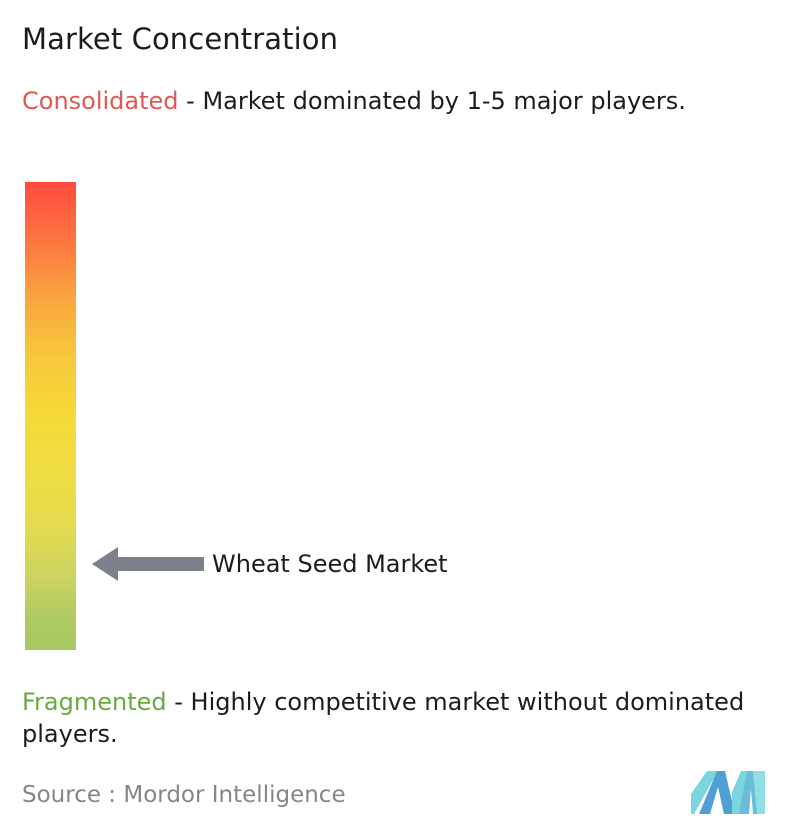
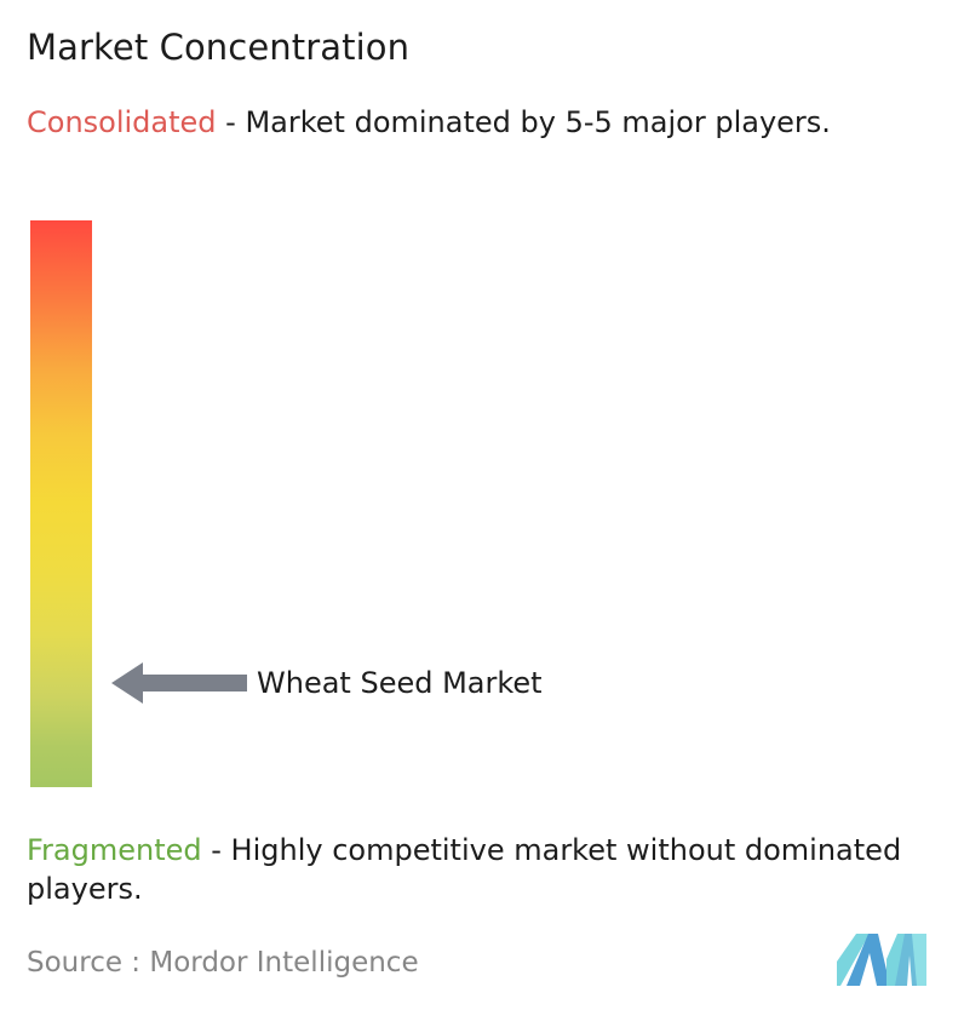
  Market Concentration
- Consolidated - Market dominated by 1-5 major players.
+ Consolidated - Market dominated by 5-5 major players.
  Wheat Seed Market
  Fragmented - Highly competitive market without dominated players.
  Source : Mordor Intelligence
